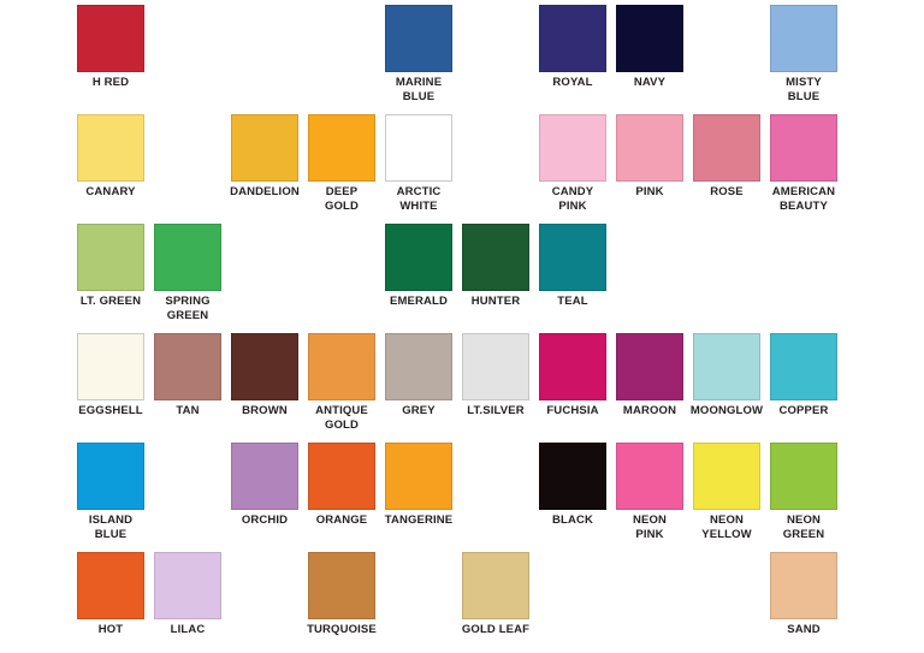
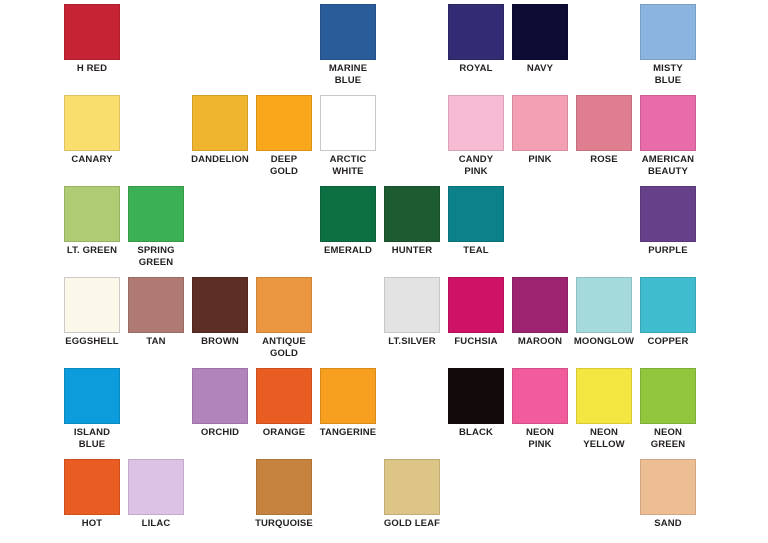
  H RED
  MARINE
  BLUE
  ROYAL
  NAVY
  MISTY
  BLUE
  CANARY
  DANDELION
  DEEP
  GOLD
  ARCTIC
  WHITE
  CANDY
  PINK
  PINK
  ROSE
  AMERICAN
  BEAUTY
  LT. GREEN
  SPRING
  GREEN
  EMERALD
  HUNTER
  TEAL
+ PURPLE
  EGGSHELL
  TAN
  BROWN
  ANTIQUE
  GOLD
- GREY
  LT.SILVER
  FUCHSIA
  MAROON
  MOONGLOW
  COPPER
  ISLAND
  BLUE
  ORCHID
  ORANGE
  TANGERINE
  BLACK
  NEON
  PINK
  NEON
  YELLOW
  NEON
  GREEN
  HOT
  LILAC
  TURQUOISE
  GOLD LEAF
  SAND
